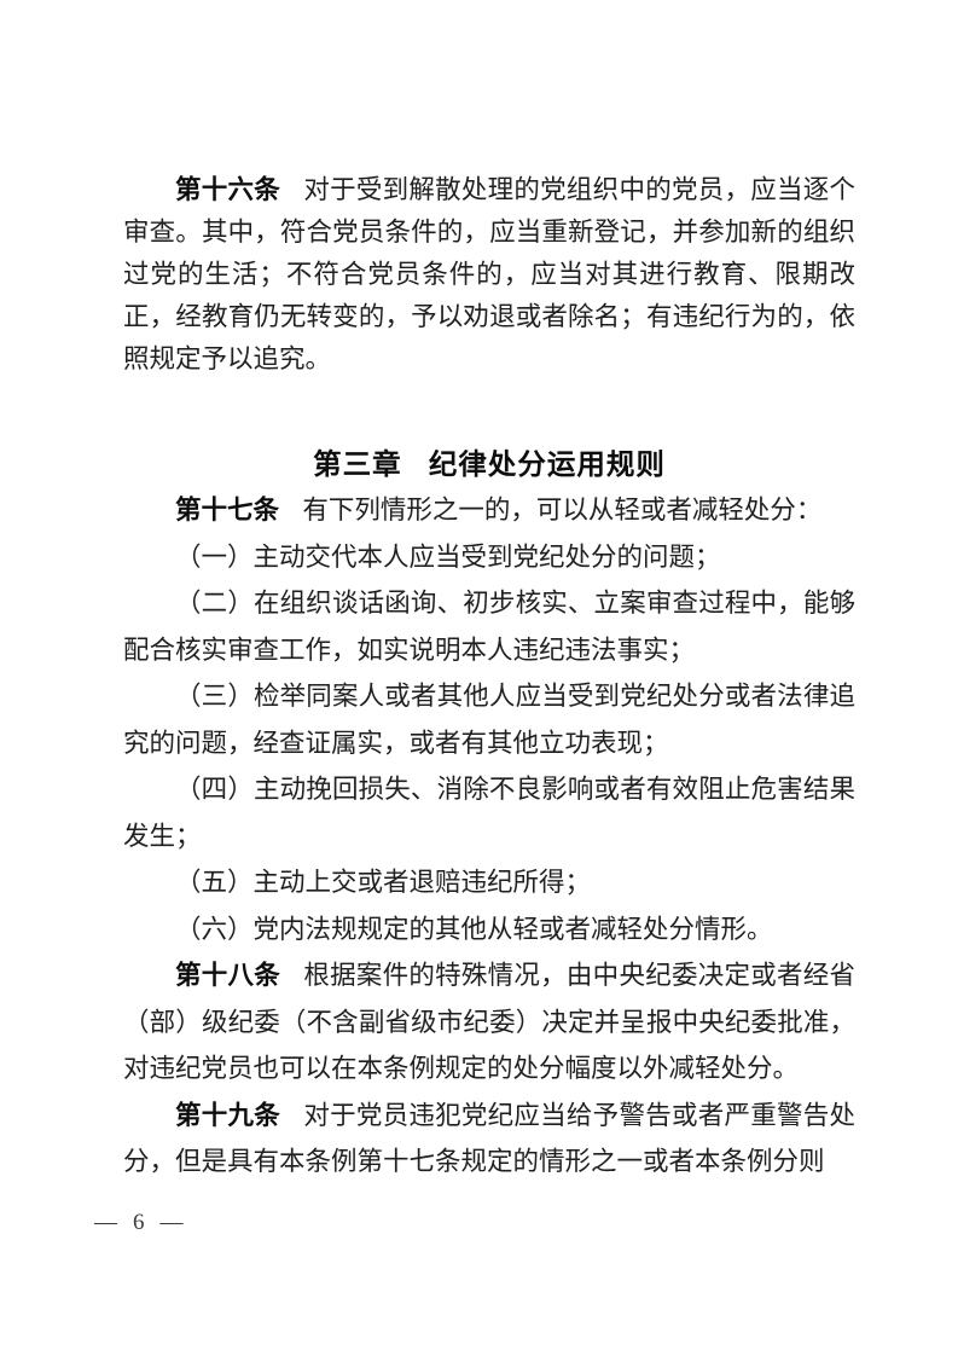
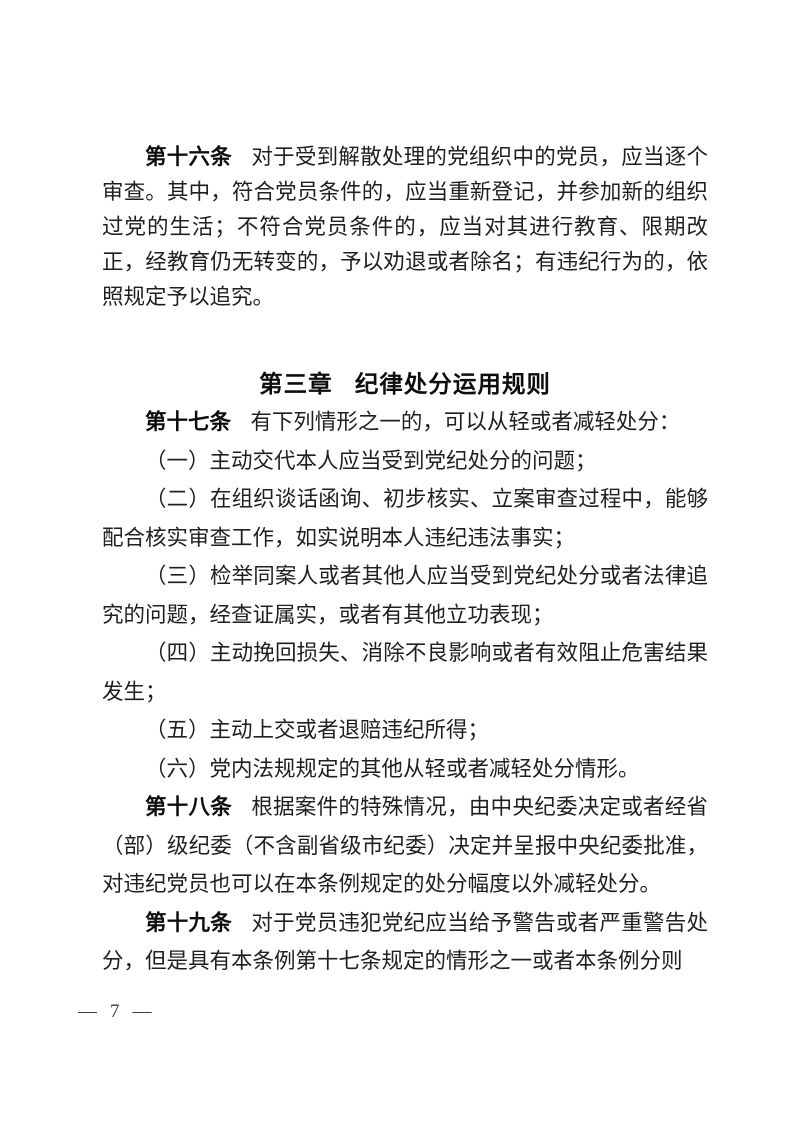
  第十六条 对于受到解散处理的党组织中的党员，应当逐个审查。其中，符合党员条件的，应当重新登记，并参加新的组织过党的生活；不符合党员条件的，应当对其进行教育、限期改正，经教育仍无转变的，予以劝退或者除名；有违纪行为的，依照规定予以追究。
  第三章 纪律处分运用规则
  第十七条 有下列情形之一的，可以从轻或者减轻处分：
  （一）主动交代本人应当受到党纪处分的问题；
  （二）在组织谈话函询、初步核实、立案审查过程中，能够配合核实审查工作，如实说明本人违纪违法事实；
  （三）检举同案人或者其他人应当受到党纪处分或者法律追究的问题，经查证属实，或者有其他立功表现；
  （四）主动挽回损失、消除不良影响或者有效阻止危害结果发生；
  （五）主动上交或者退赔违纪所得；
  （六）党内法规规定的其他从轻或者减轻处分情形。
  第十八条 根据案件的特殊情况，由中央纪委决定或者经省（部）级纪委（不含副省级市纪委）决定并呈报中央纪委批准，对违纪党员也可以在本条例规定的处分幅度以外减轻处分。
  第十九条 对于党员违犯党纪应当给予警告或者严重警告处分，但是具有本条例第十七条规定的情形之一或者本条例分则
  —
- 6
+ 7
  —
